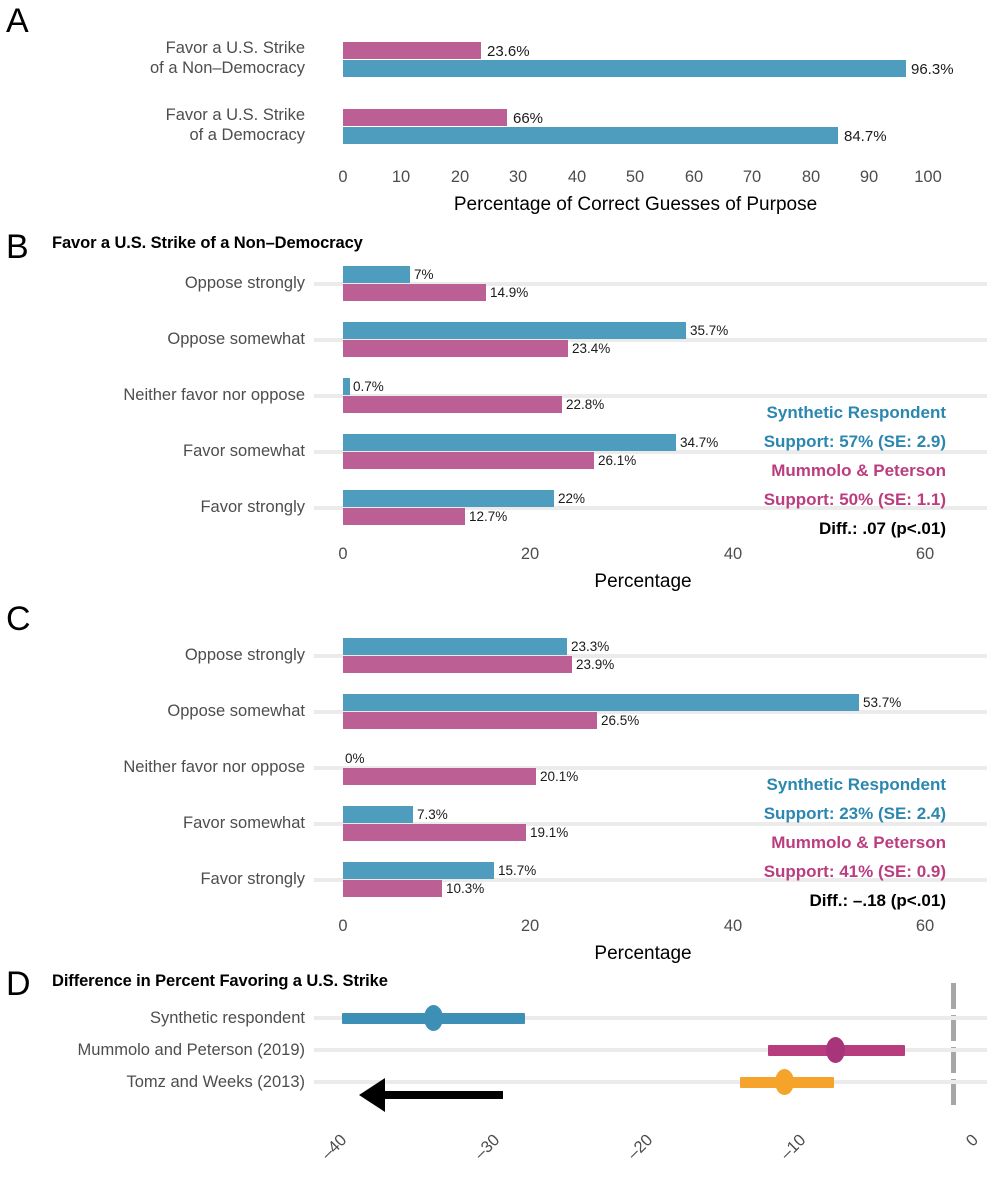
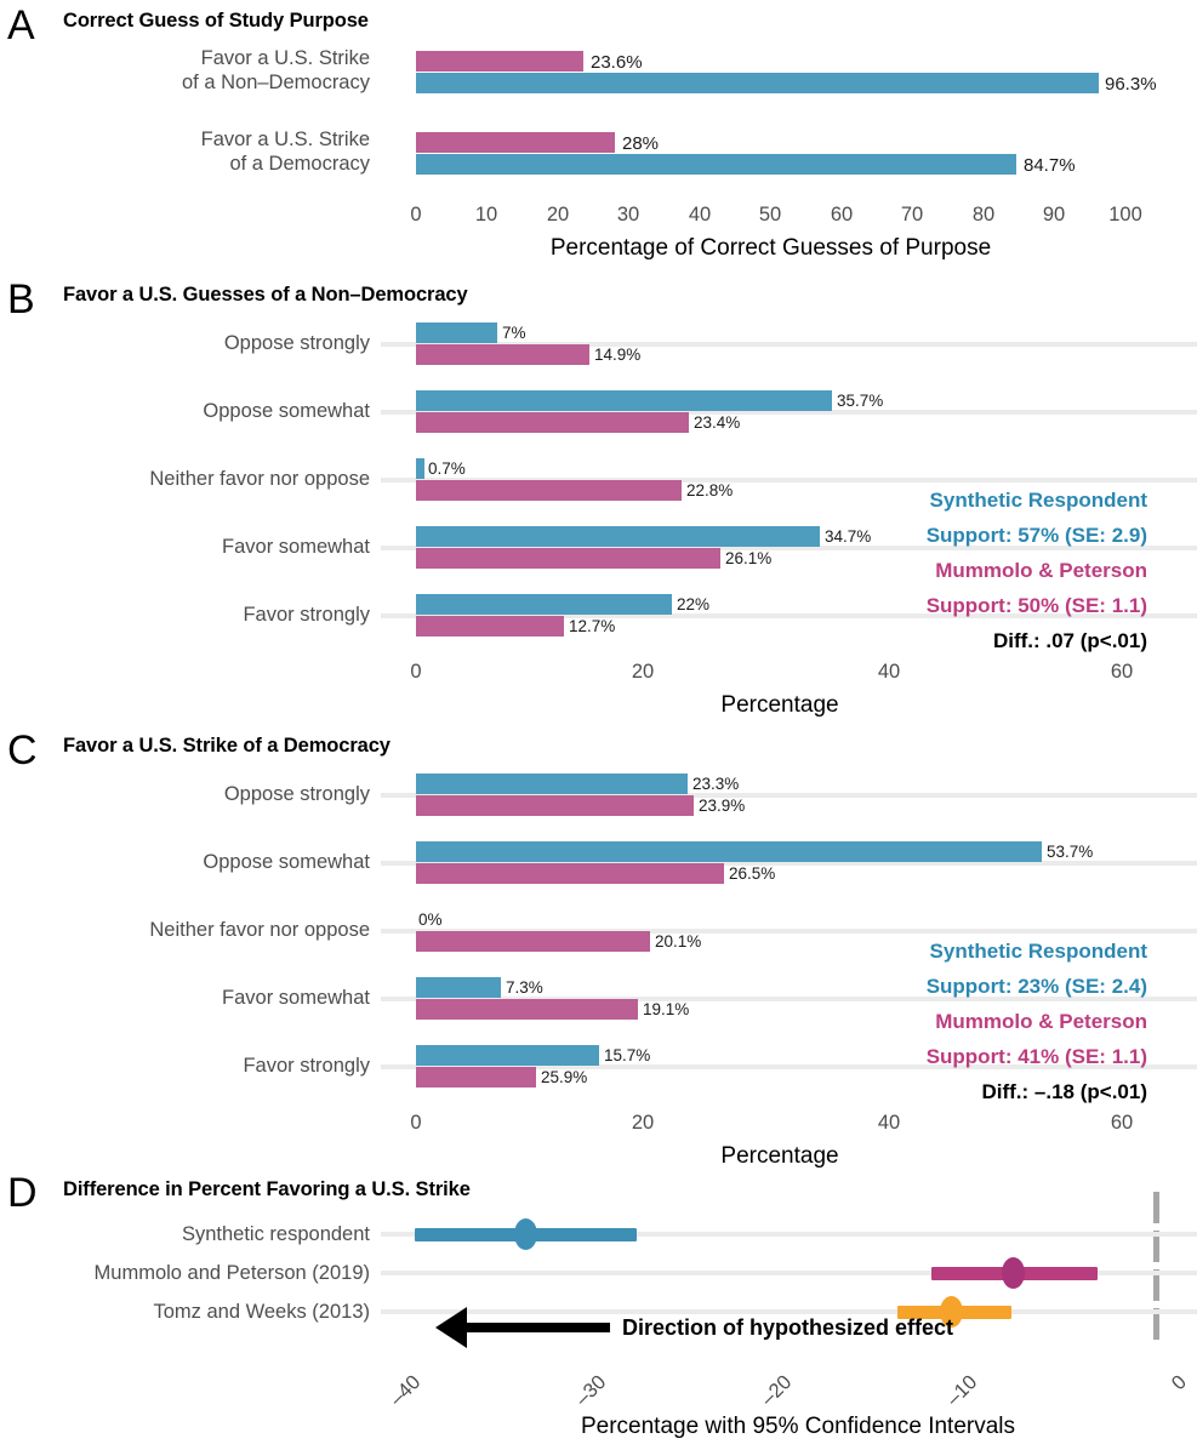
  A
+ Correct Guess of Study Purpose
  Favor a U.S. Strike
  of a Non–Democracy
  23.6%
  96.3%
  Favor a U.S. Strike
  of a Democracy
- 66%
+ 28%
  84.7%
  0
  10
  20
  30
  40
  50
  60
  70
  80
  90
  100
  Percentage of Correct Guesses of Purpose
  B
- Favor a U.S. Strike of a Non–Democracy
+ Favor a U.S. Guesses of a Non–Democracy
  Oppose strongly
  7%
  14.9%
  Oppose somewhat
  35.7%
  23.4%
  Neither favor nor oppose
  0.7%
  22.8%
  Favor somewhat
  34.7%
  26.1%
  Favor strongly
  22%
  12.7%
  Synthetic Respondent
  Support: 57% (SE: 2.9)
  Mummolo & Peterson
  Support: 50% (SE: 1.1)
  Diff.: .07 (p<.01)
  0
  20
  40
  60
  Percentage
  C
+ Favor a U.S. Strike of a Democracy
  Oppose strongly
  23.3%
  23.9%
  Oppose somewhat
  53.7%
  26.5%
  Neither favor nor oppose
  0%
  20.1%
  Favor somewhat
  7.3%
  19.1%
  Favor strongly
  15.7%
- 10.3%
+ 25.9%
  Synthetic Respondent
  Support: 23% (SE: 2.4)
  Mummolo & Peterson
- Support: 41% (SE: 0.9)
+ Support: 41% (SE: 1.1)
  Diff.: –.18 (p<.01)
  0
  20
  40
  60
  Percentage
  D
  Difference in Percent Favoring a U.S. Strike
  Synthetic respondent
  Mummolo and Peterson (2019)
  Tomz and Weeks (2013)
+ Direction of hypothesized effect
+ Percentage with 95% Confidence Intervals
